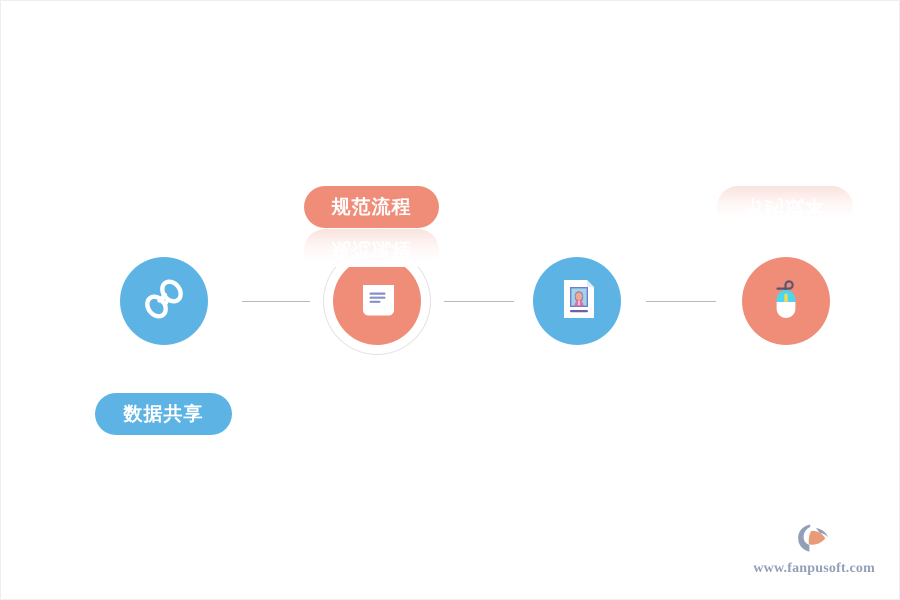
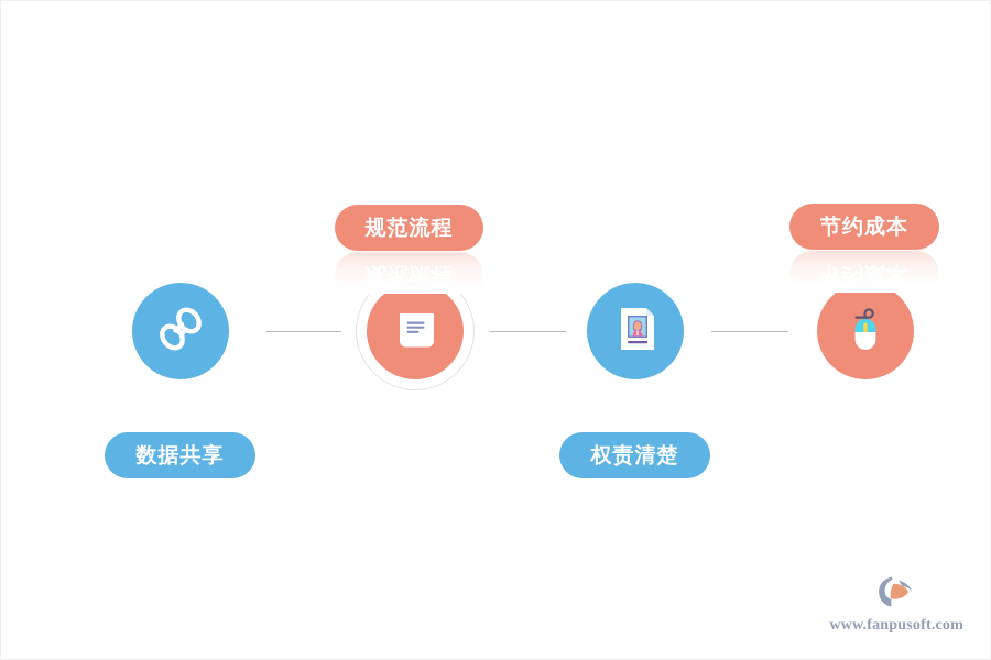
  数据共享
  规范流程
+ 权责清楚
+ 节约成本
  www.fanpusoft.com
